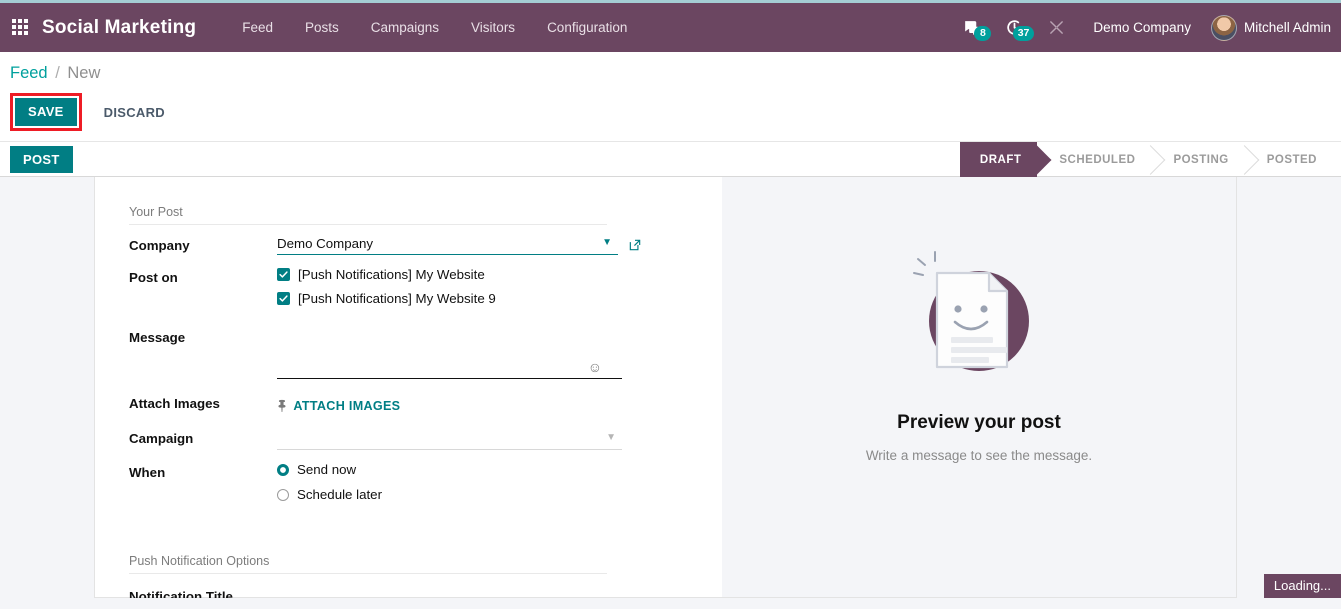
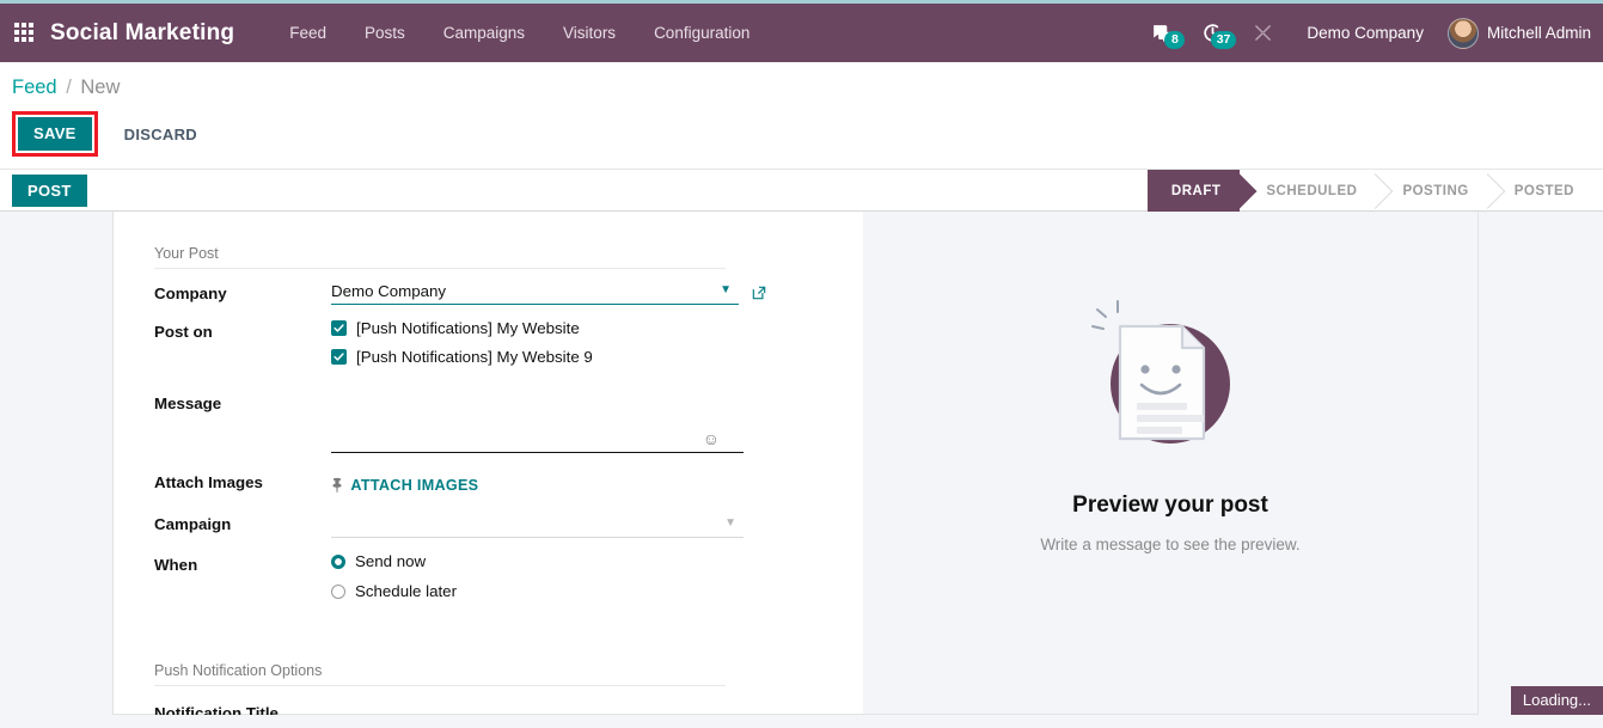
  Social Marketing
  Feed
  Posts
  Campaigns
  Visitors
  Configuration
  8
  37
  Demo Company
  Mitchell Admin
  Feed / New
  SAVE
  DISCARD
  POST
  DRAFT
  SCHEDULED
  POSTING
  POSTED
  Your Post
  Company
  Demo Company
  ▼
  Post on
  [Push Notifications] My Website
  [Push Notifications] My Website 9
  Message
  ☺
  Attach Images
  ATTACH IMAGES
  Campaign
  ▼
  When
  Send now
  Schedule later
  Push Notification Options
  Notification Title
  Preview your post
- Write a message to see the message.
+ Write a message to see the preview.
  Loading...
